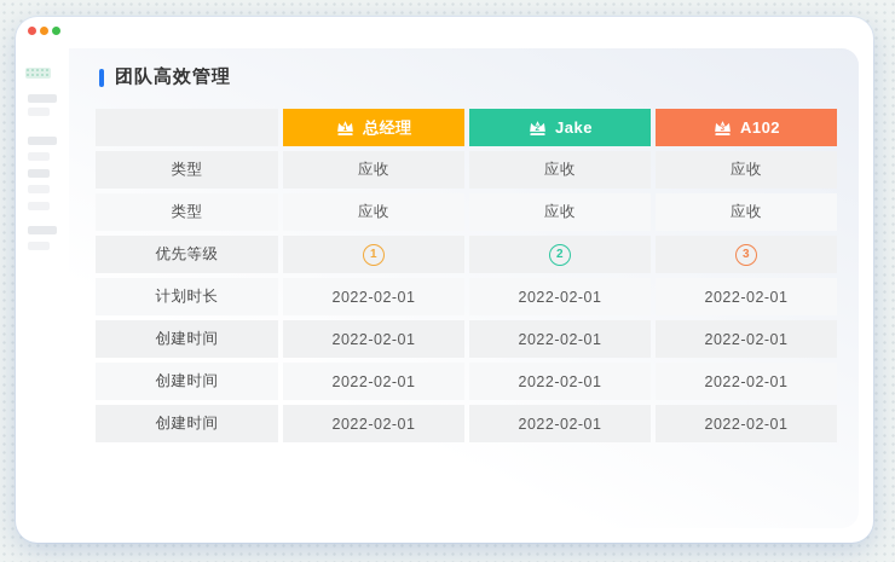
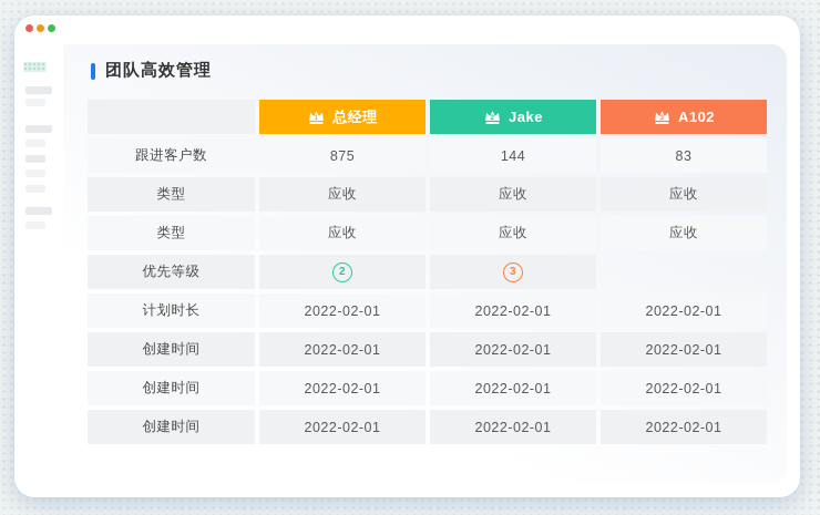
  团队高效管理
  总经理
  Jake
  A102
+ 跟进客户数
+ 875
+ 144
+ 83
  类型
  应收
  应收
  应收
  类型
  应收
  应收
  应收
  优先等级
- 1
  2
  3
  计划时长
  2022-02-01
  2022-02-01
  2022-02-01
  创建时间
  2022-02-01
  2022-02-01
  2022-02-01
  创建时间
  2022-02-01
  2022-02-01
  2022-02-01
  创建时间
  2022-02-01
  2022-02-01
  2022-02-01
